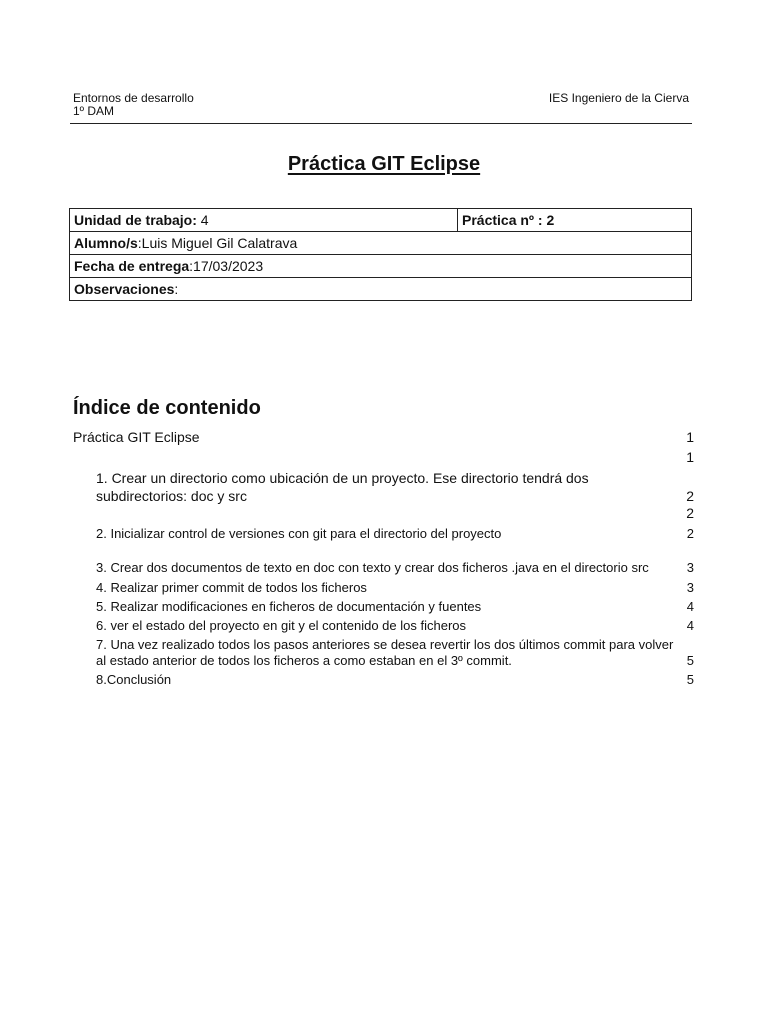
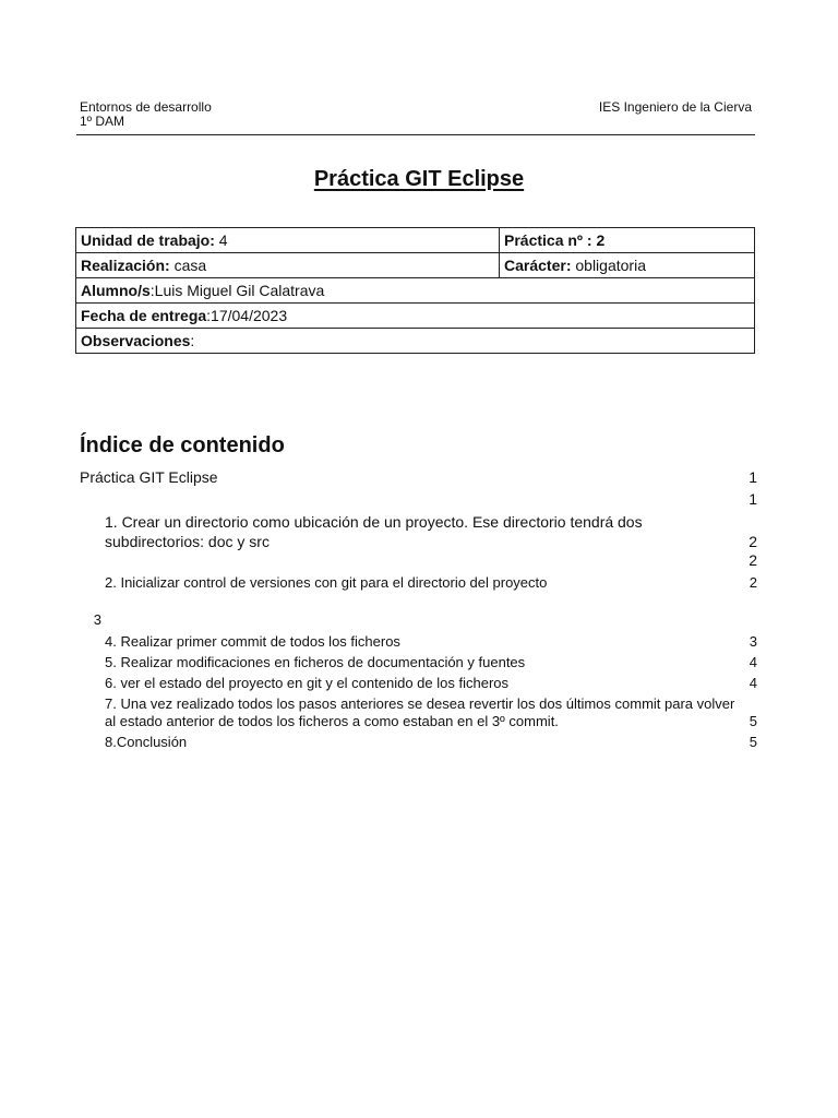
  Entornos de desarrollo
  1º DAM
  IES Ingeniero de la Cierva
  Práctica GIT Eclipse
  Unidad de trabajo: 4	Práctica nº : 2
+ Realización: casa	Carácter: obligatoria
  Alumno/s:Luis Miguel Gil Calatrava
- Fecha de entrega:17/03/2023
+ Fecha de entrega:17/04/2023
  Observaciones:
  Índice de contenido
  Práctica GIT Eclipse
  1
  1
  1. Crear un directorio como ubicación de un proyecto. Ese directorio tendrá dos subdirectorios: doc y src
  2
  2
  2. Inicializar control de versiones con git para el directorio del proyecto
  2
- 3. Crear dos documentos de texto en doc con texto y crear dos ficheros .java en el directorio src
  3
  4. Realizar primer commit de todos los ficheros
  3
  5. Realizar modificaciones en ficheros de documentación y fuentes
  4
  6. ver el estado del proyecto en git y el contenido de los ficheros
  4
  7. Una vez realizado todos los pasos anteriores se desea revertir los dos últimos commit para volver al estado anterior de todos los ficheros a como estaban en el 3º commit.
  5
  8.Conclusión
  5
